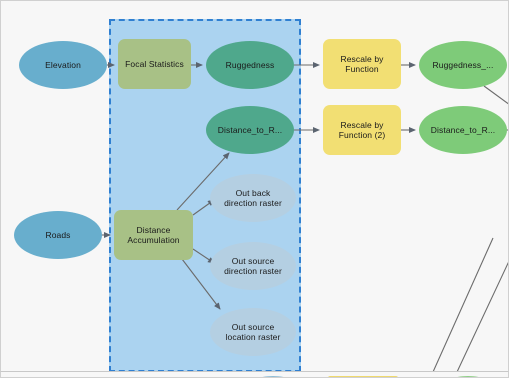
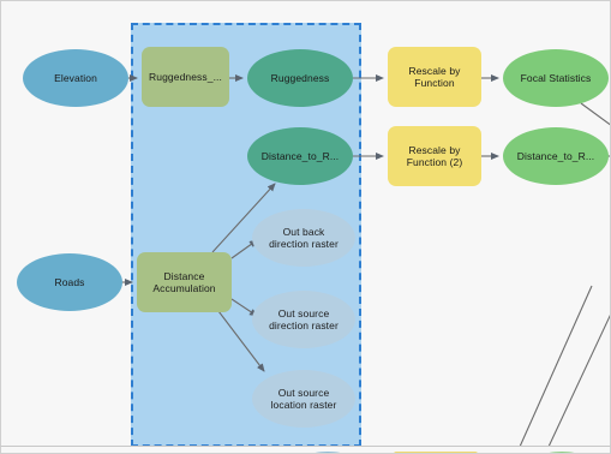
  Elevation
- Focal Statistics
+ Ruggedness_...
  Ruggedness
  Rescale by
  Function
- Ruggedness_...
+ Focal Statistics
  Distance_to_R...
  Rescale by
  Function (2)
  Distance_to_R...
  Roads
  Distance
  Accumulation
  Out back
  direction raster
  Out source
  direction raster
  Out source
  location raster
